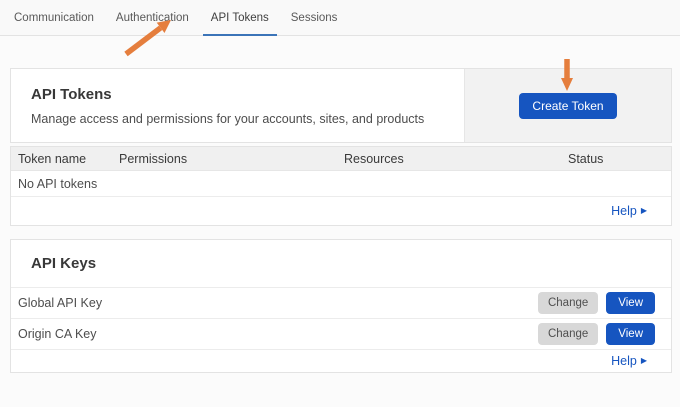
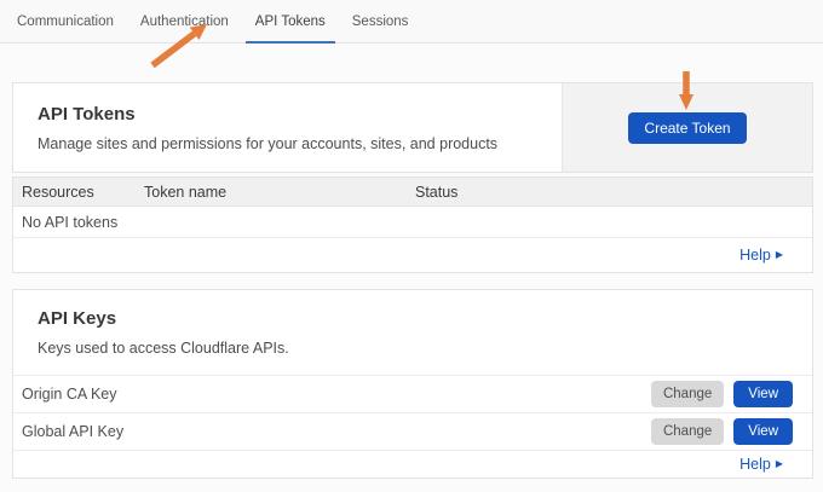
  Communication
  Authentication
  API Tokens
  Sessions
  API Tokens
- Manage access and permissions for your accounts, sites, and products
+ Manage sites and permissions for your accounts, sites, and products
  Create Token
- Token name
+ Resources
- Permissions
- Resources
+ Token name
  Status
  No API tokens
  Help
  ▶
  API Keys
+ Keys used to access Cloudflare APIs.
- Global API Key
+ Origin CA Key
  Change
  View
- Origin CA Key
+ Global API Key
  Change
  View
  Help
  ▶
